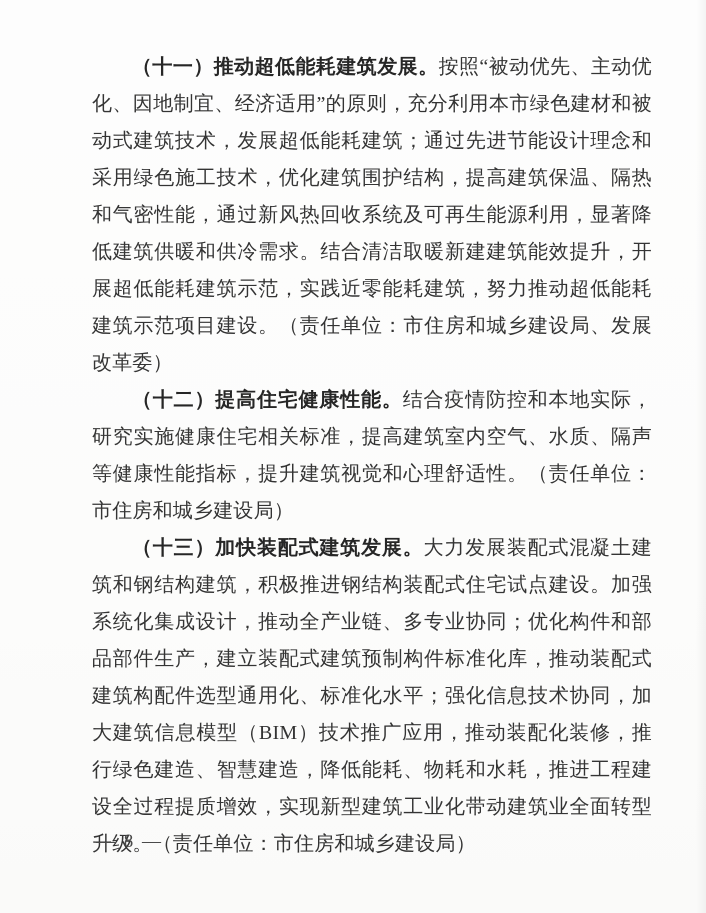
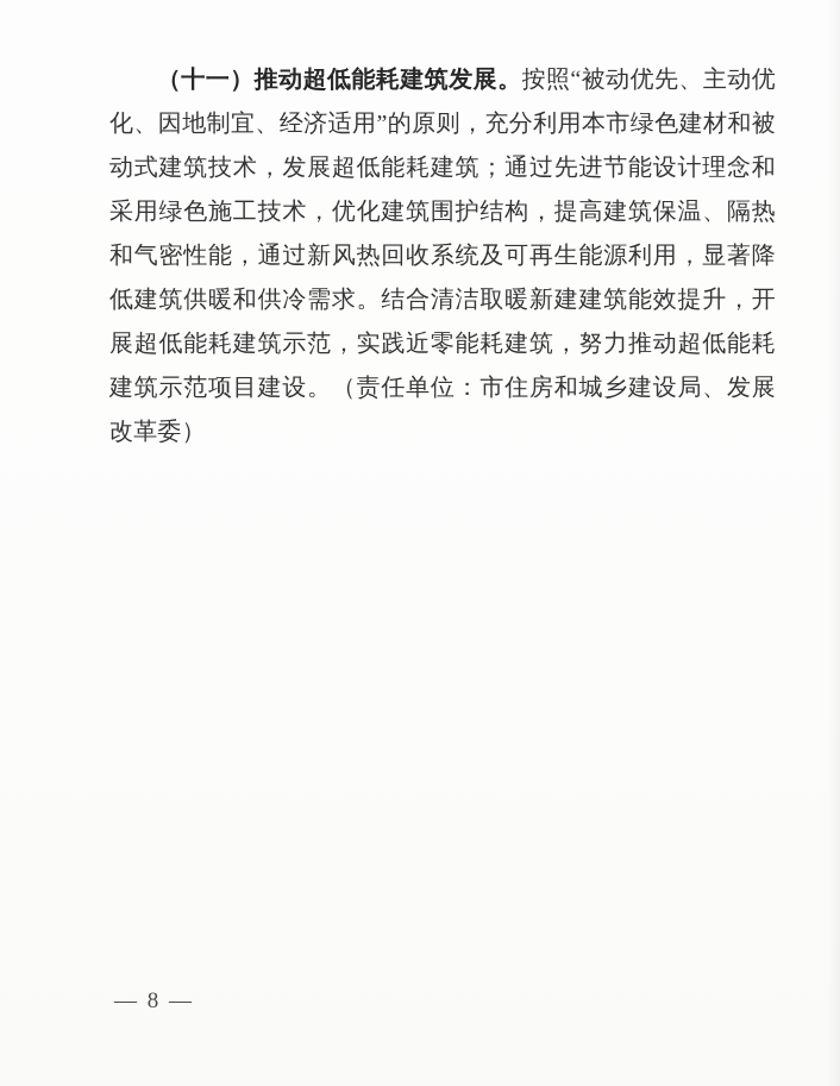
  （十一）推动超低能耗建筑发展。按照“被动优先、主动优化、因地制宜、经济适用”的原则，充分利用本市绿色建材和被动式建筑技术，发展超低能耗建筑；通过先进节能设计理念和采用绿色施工技术，优化建筑围护结构，提高建筑保温、隔热和气密性能，通过新风热回收系统及可再生能源利用，显著降低建筑供暖和供冷需求。结合清洁取暖新建建筑能效提升，开展超低能耗建筑示范，实践近零能耗建筑，努力推动超低能耗建筑示范项目建设。（责任单位：市住房和城乡建设局、发展改革委）
- （十二）提高住宅健康性能。结合疫情防控和本地实际，研究实施健康住宅相关标准，提高建筑室内空气、水质、隔声等健康性能指标，提升建筑视觉和心理舒适性。（责任单位：市住房和城乡建设局）
- （十三）加快装配式建筑发展。大力发展装配式混凝土建筑和钢结构建筑，积极推进钢结构装配式住宅试点建设。加强系统化集成设计，推动全产业链、多专业协同；优化构件和部品部件生产，建立装配式建筑预制构件标准化库，推动装配式建筑构配件选型通用化、标准化水平；强化信息技术协同，加大建筑信息模型（BIM）技术推广应用，推动装配化装修，推行绿色建造、智慧建造，降低能耗、物耗和水耗，推进工程建设全过程提质增效，实现新型建筑工业化带动建筑业全面转型升级。（责任单位：市住房和城乡建设局）
  — 8 —
